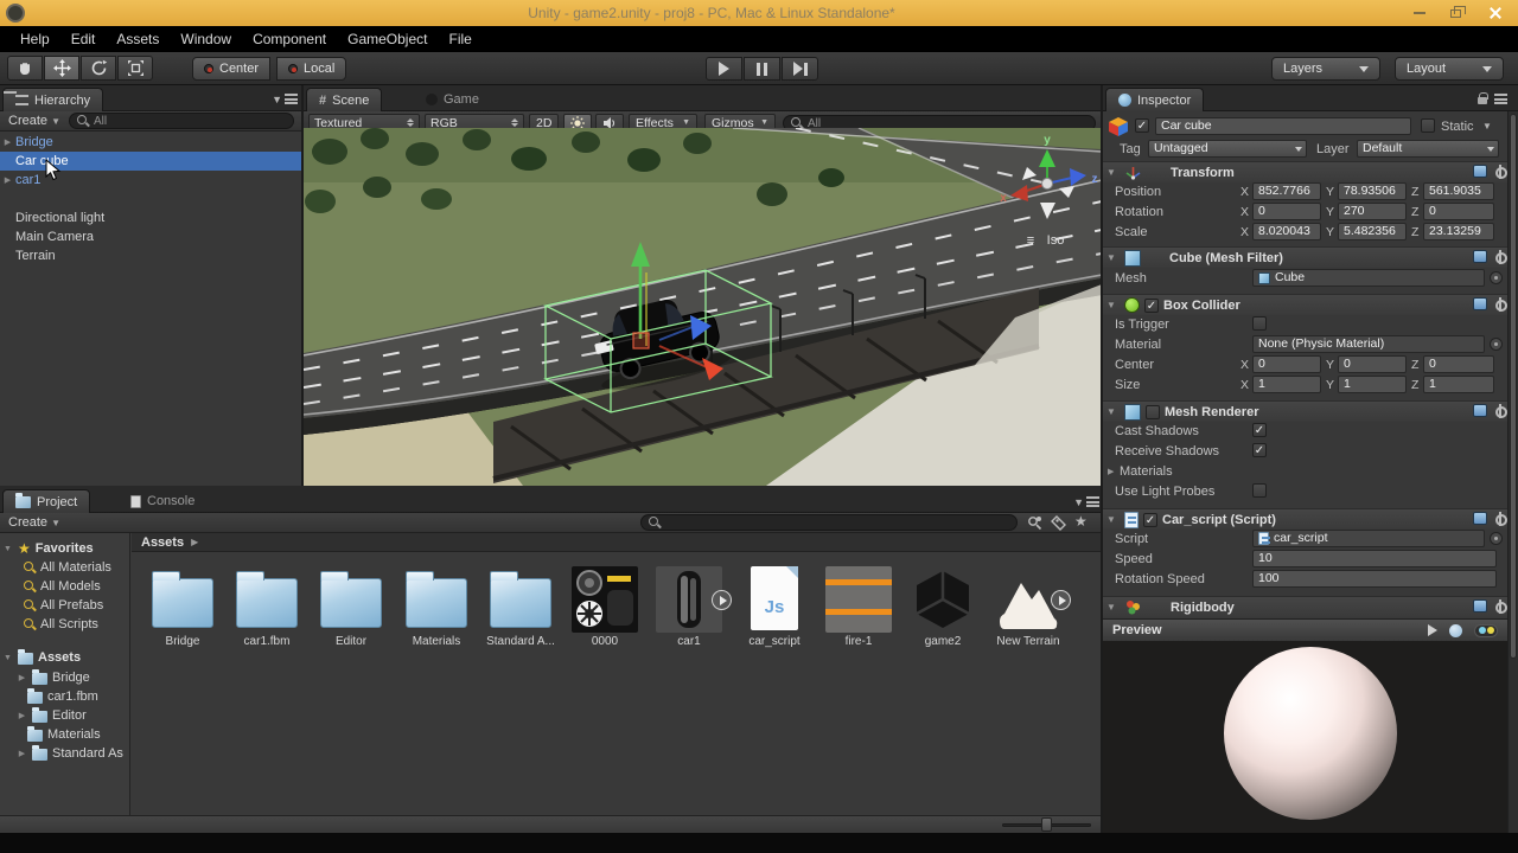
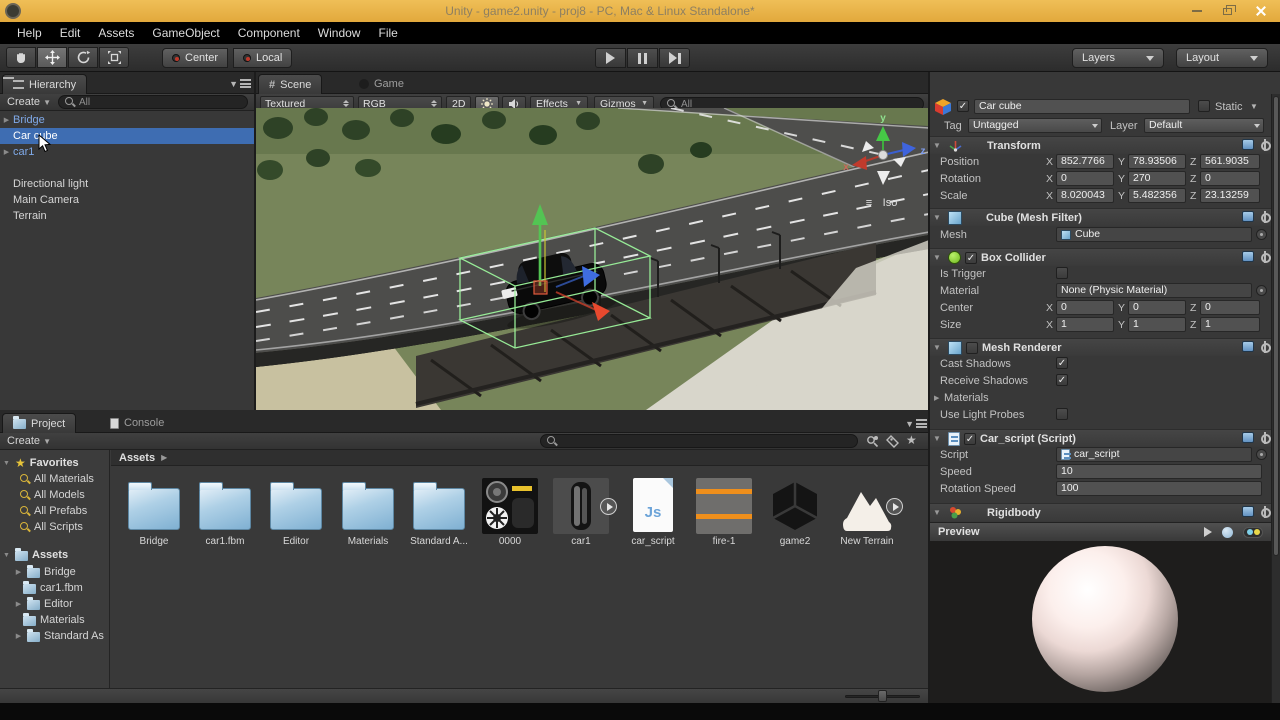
  Unity - game2.unity - proj8 - PC, Mac & Linux Standalone*
  Help
  Edit
  Assets
- Window
+ GameObject
  Component
- GameObject
+ Window
  File
  Center
  Local
  Layers
  Layout
  Hierarchy
  ▼
  Create ▼
  All
  Bridge
  Car cube
  car1
  Directional light
  Main Camera
  Terrain
  #
  Scene
  Game
  Textured
  RGB
  2D
  Effects
  Gizmos
  All
  y
  x
  z
  ≡
  Iso
- Inspector
  ✓
  Car cube
  Static
  ▼
  Tag
  Untagged
  Layer
  Default
  ▼
  Transform
  Position
  X
  852.7766
  Y
  78.93506
  Z
  561.9035
  Rotation
  X
  0
  Y
  270
  Z
  0
  Scale
  X
  8.020043
  Y
  5.482356
  Z
  23.13259
  ▼
  Cube (Mesh Filter)
  Mesh
  Cube
  ▼
  ✓
  Box Collider
  Is Trigger
  Material
  None (Physic Material)
  Center
  X
  0
  Y
  0
  Z
  0
  Size
  X
  1
  Y
  1
  Z
  1
  ▼
  Mesh Renderer
  Cast Shadows
  ✓
  Receive Shadows
  ✓
  Materials
  Use Light Probes
  ▼
  ✓
  Car_script (Script)
  Script
  car_script
  Speed
  10
  Rotation Speed
  100
  ▼
  Rigidbody
  Preview
  Project
  Console
  ▼
  Create ▼
  ★
  ★
  Favorites
  All Materials
  All Models
  All Prefabs
  All Scripts
  Assets
  Bridge
  car1.fbm
  Editor
  Materials
  Standard As
  Assets
  ▶
  Bridge
  car1.fbm
  Editor
  Materials
  Standard A...
  0000
  car1
  Js
  car_script
  fire-1
  game2
  New Terrain
